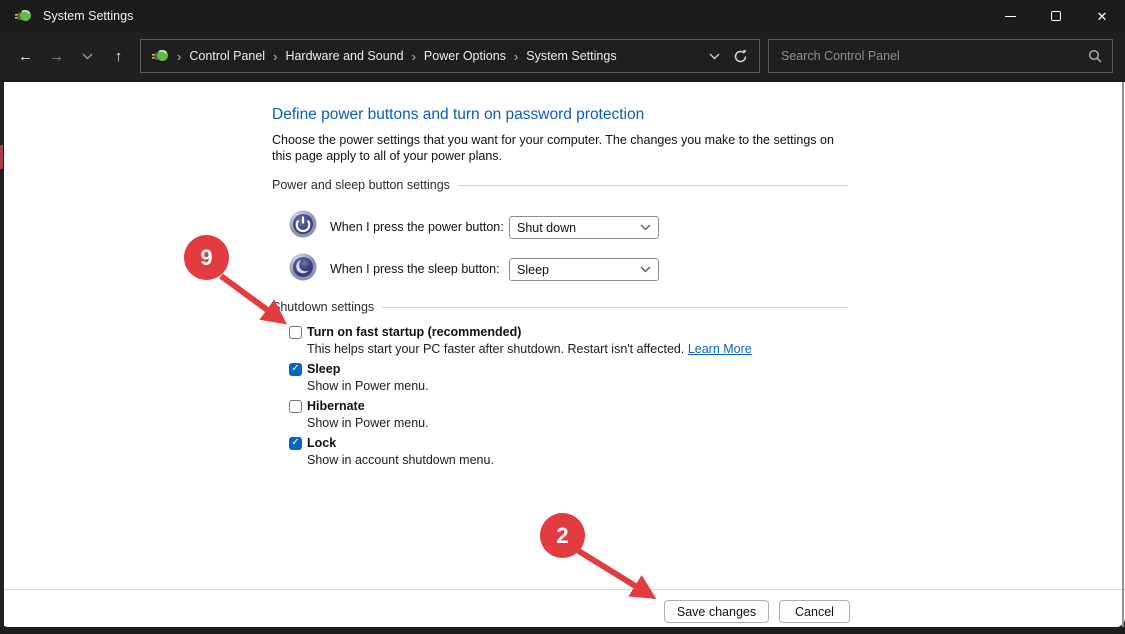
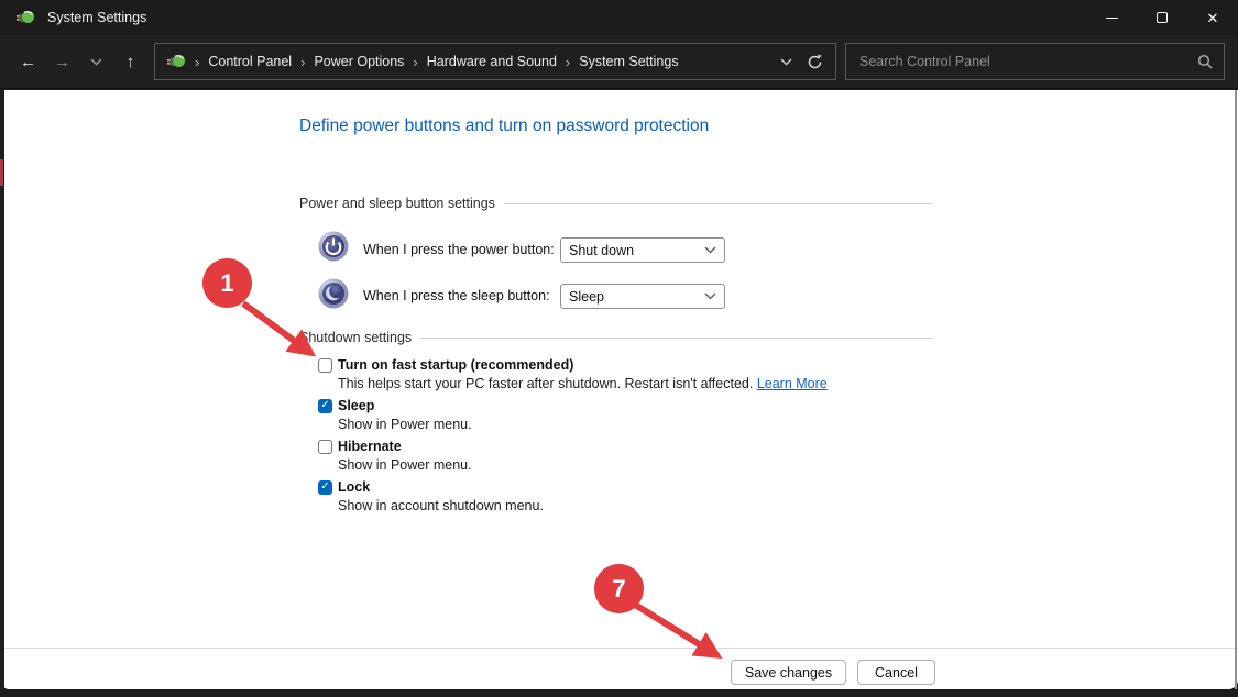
  System Settings
  ✕
  ←
  →
  ↑
  ›
  Control Panel
  ›
- Hardware and Sound
+ Power Options
  ›
- Power Options
+ Hardware and Sound
  ›
  System Settings
  Search Control Panel
  Define power buttons and turn on password protection
- Choose the power settings that you want for your computer. The changes you make to the settings on this page apply to all of your power plans.
  Power and sleep button settings
  When I press the power button:
  Shut down
  When I press the sleep button:
  Sleep
  Shutdown settings
  Turn on fast startup (recommended)
  This helps start your PC faster after shutdown. Restart isn't affected. Learn More
  ✓
  Sleep
  Show in Power menu.
  Hibernate
  Show in Power menu.
  ✓
  Lock
  Show in account shutdown menu.
  Save changes
  Cancel
- 9
+ 1
- 2
+ 7
